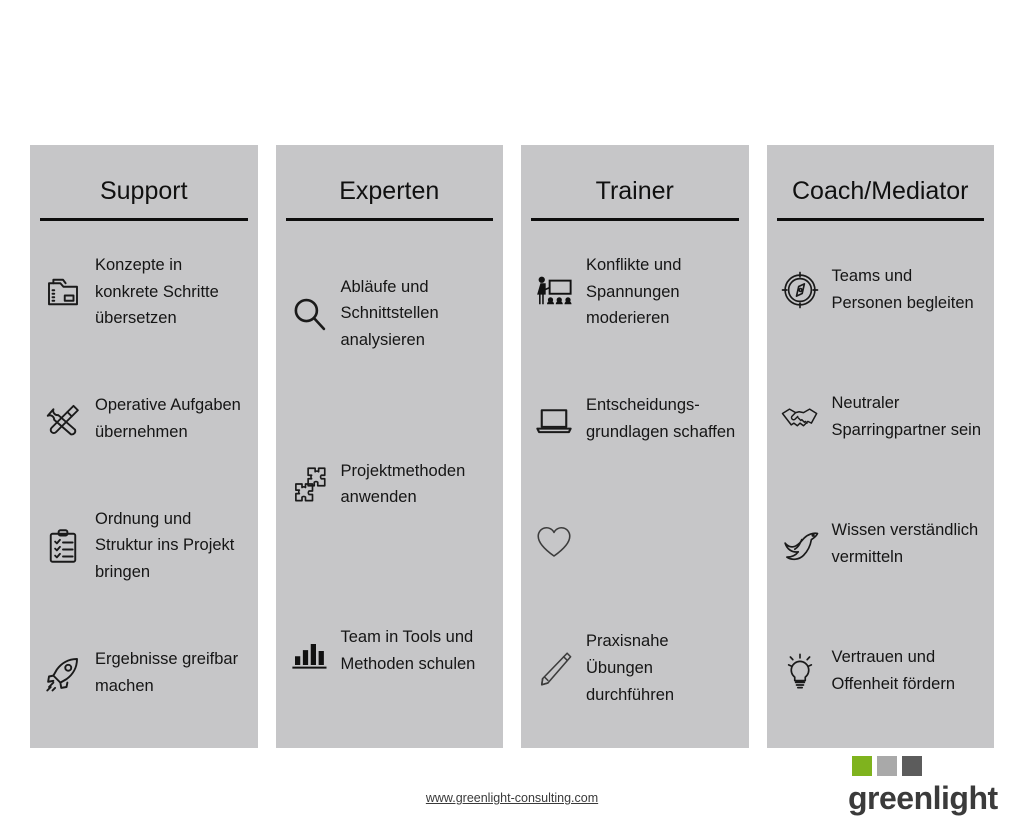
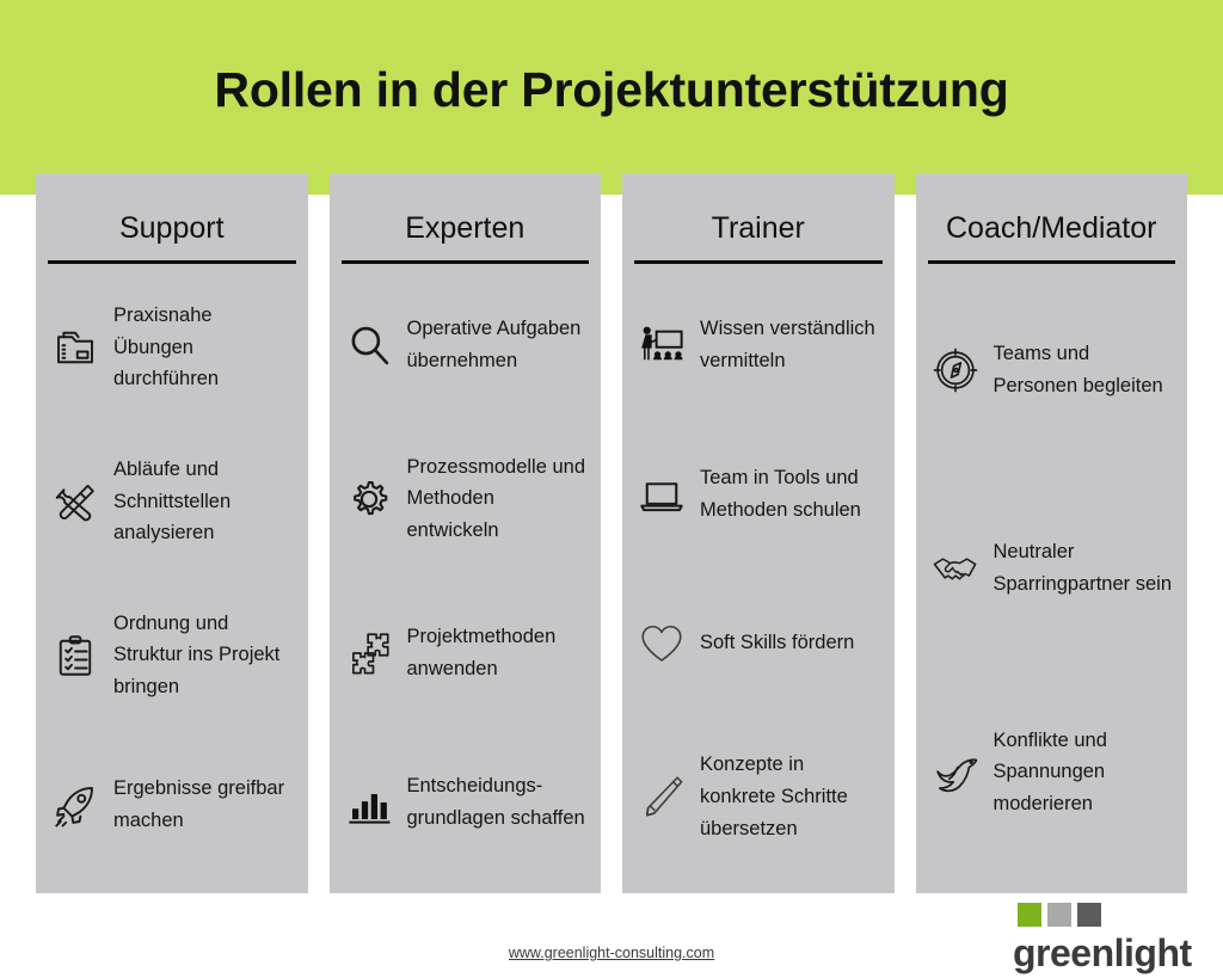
+ Rollen in der Projektunterstützung
  Support
- Konzepte in konkrete Schritte übersetzen
+ Praxisnahe Übungen durchführen
- Operative Aufgaben übernehmen
+ Abläufe und Schnittstellen analysieren
  Ordnung und Struktur ins Projekt bringen
  Ergebnisse greifbar machen
  Experten
- Abläufe und Schnittstellen analysieren
+ Operative Aufgaben übernehmen
+ Prozessmodelle und Methoden entwickeln
  Projektmethoden anwenden
- Team in Tools und Methoden schulen
+ Entscheidungs-grundlagen schaffen
  Trainer
- Konflikte und Spannungen moderieren
+ Wissen verständlich vermitteln
- Entscheidungs-grundlagen schaffen
+ Team in Tools und Methoden schulen
+ Soft Skills fördern
- Praxisnahe Übungen durchführen
+ Konzepte in konkrete Schritte übersetzen
  Coach/Mediator
  Teams und Personen begleiten
  Neutraler Sparringpartner sein
- Wissen verständlich vermitteln
+ Konflikte und Spannungen moderieren
- Vertrauen und Offenheit fördern
  www.greenlight-consulting.com
  greenlight
